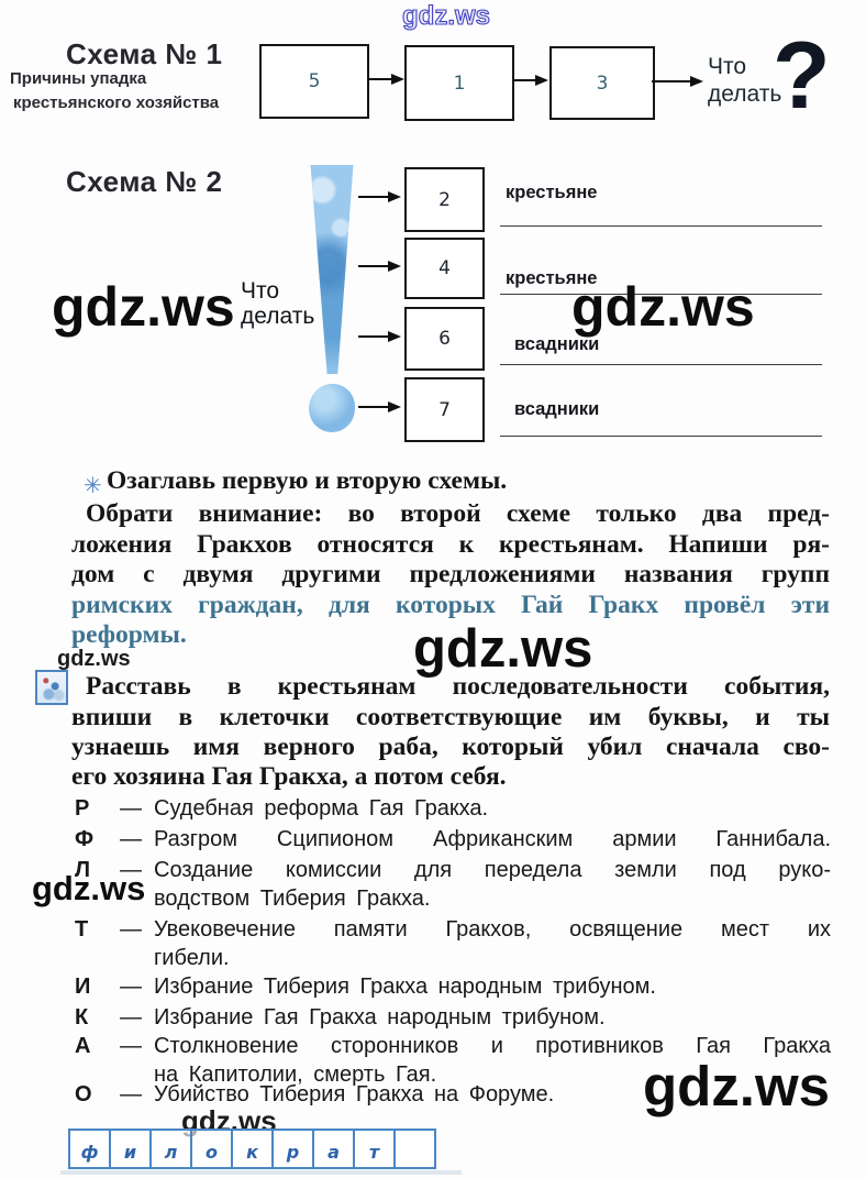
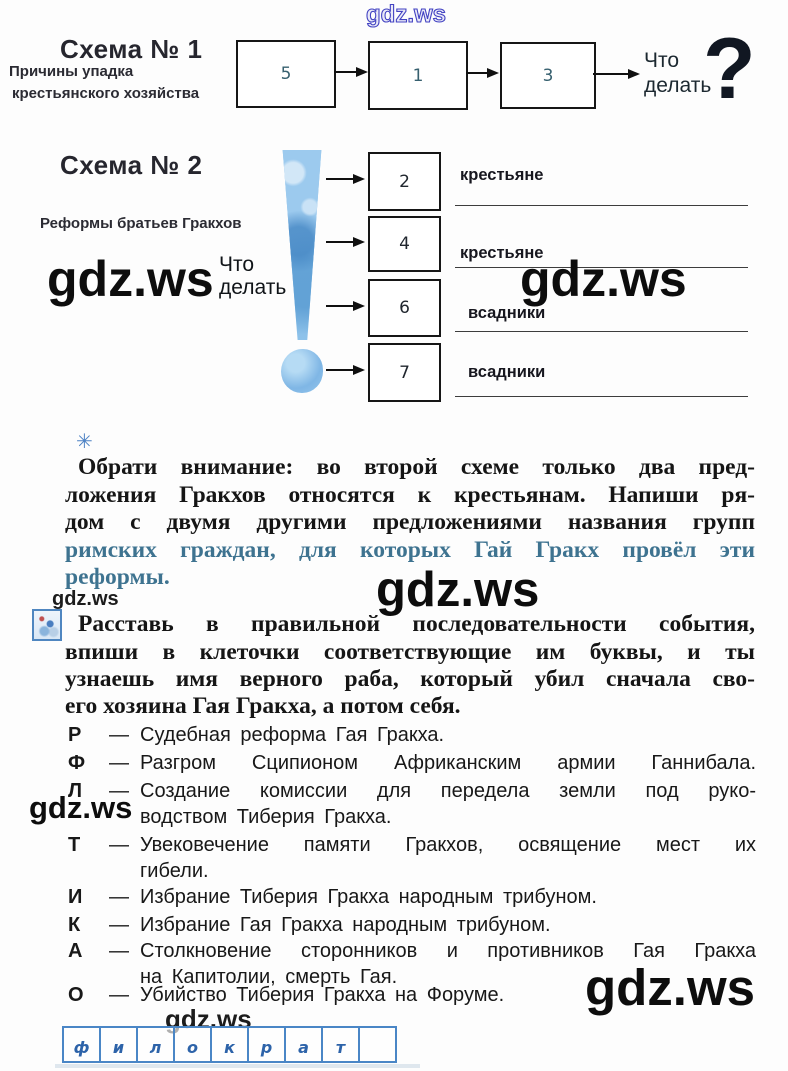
  gdz.ws
  Схема № 1
  Причины упадка
  крестьянского хозяйства
  5
  1
  3
  Что
  делать
  ?
  Схема № 2
+ Реформы братьев Гракхов
  gdz.ws
  Что
  делать
  2
  4
  6
  7
  крестьяне
  крестьяне
  всадники
  всадники
  gdz.ws
  ✳
- Озаглавь первую и вторую схемы.
  Обрати внимание: во второй схеме только два пред-
  ложения Гракхов относятся к крестьянам. Напиши ря-
  дом с двумя другими предложениями названия групп
  римских граждан, для которых Гай Гракх провёл эти
  реформы.
  gdz.ws
  gdz.ws
- Расставь в крестьянам последовательности события,
+ Расставь в правильной последовательности события,
  впиши в клеточки соответствующие им буквы, и ты
  узнаешь имя верного раба, который убил сначала сво-
  его хозяина Гая Гракха, а потом себя.
  Р
  —
  Судебная реформа Гая Гракха.
  Ф
  —
  Разгром Сципионом Африканским армии Ганнибала.
  Л
  —
  Создание комиссии для передела земли под руко-
  водством Тиберия Гракха.
  Т
  —
  Увековечение памяти Гракхов, освящение мест их
  гибели.
  И
  —
  Избрание Тиберия Гракха народным трибуном.
  К
  —
  Избрание Гая Гракха народным трибуном.
  А
  —
  Столкновение сторонников и противников Гая Гракха
  на Капитолии, смерть Гая.
  О
  —
  Убийство Тиберия Гракха на Форуме.
  gdz.ws
  gdz.ws
  gdz.ws
  ф
  и
  л
  о
  к
  р
  а
  т
